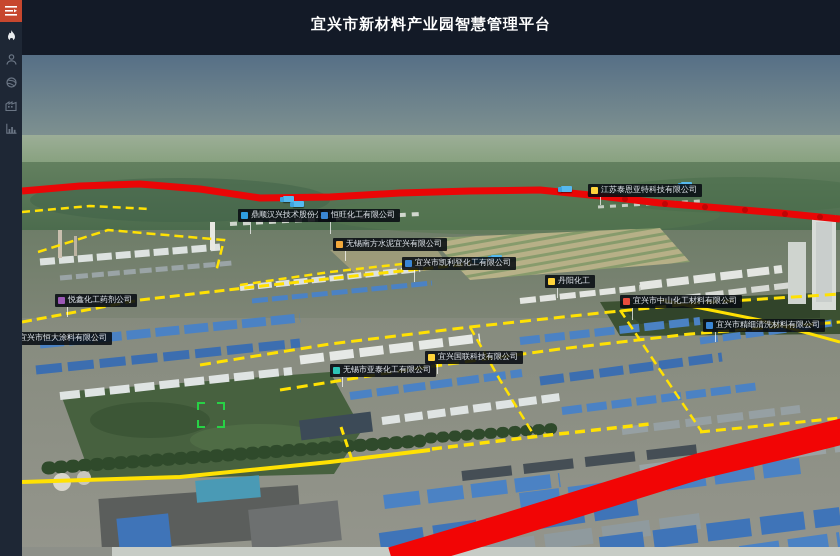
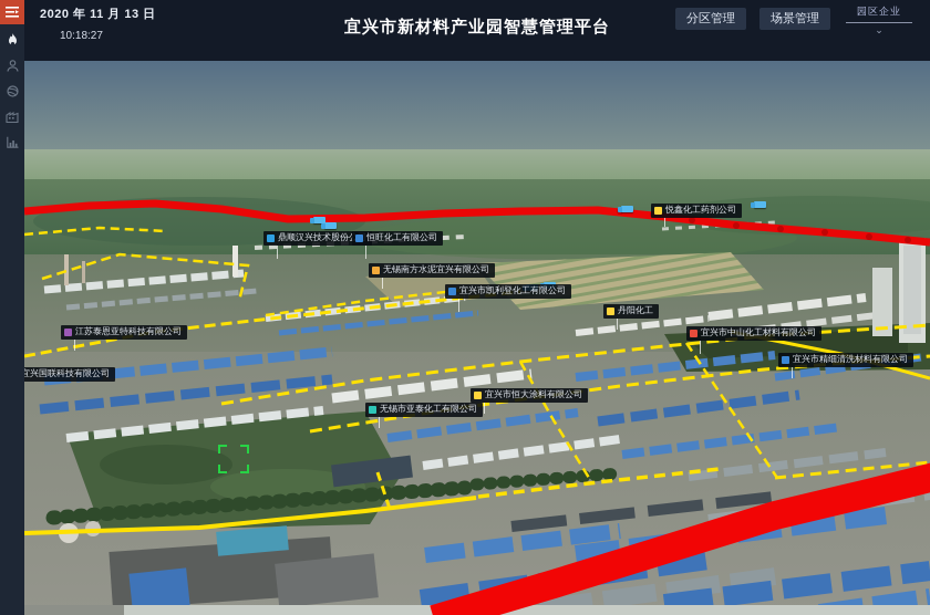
+ 2020 年 11 月 13 日
+ 10:18:27
  宜兴市新材料产业园智慧管理平台
+ 分区管理
+ 场景管理
+ 园区企业
+ ⌄
  鼎顺汉兴技术股份公
  恒旺化工有限公司
  无锡南方水泥宜兴有限公司
  宜兴市凯利登化工有限公司
  丹阳化工
  宜兴市中山化工材料有限公司
  宜兴市精细清洗材料有限公司
- 宜兴国联科技有限公司
+ 宜兴市恒大涂料有限公司
  无锡市亚泰化工有限公司
- 悦鑫化工药剂公司
+ 江苏泰恩亚特科技有限公司
- 宜兴市恒大涂料有限公司
+ 宜兴国联科技有限公司
- 江苏泰恩亚特科技有限公司
+ 悦鑫化工药剂公司
